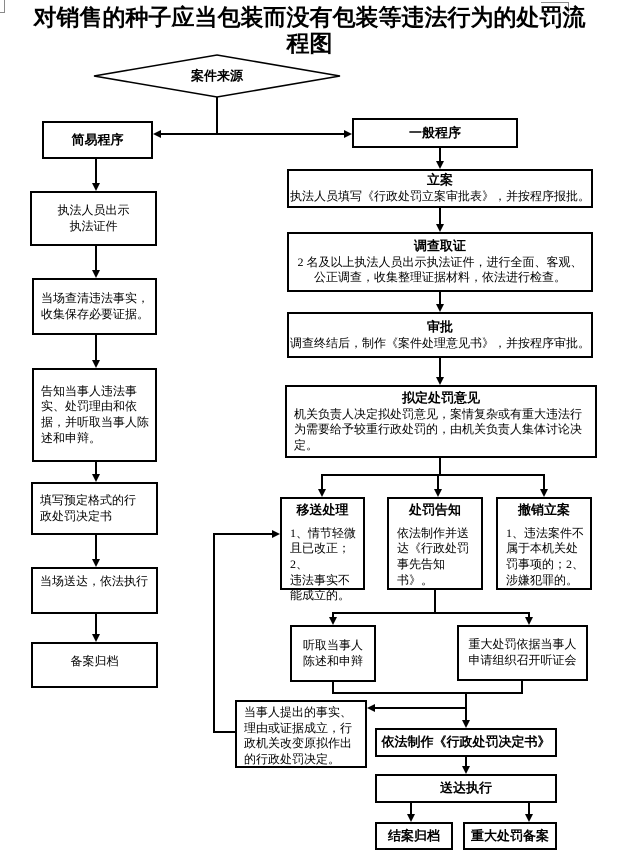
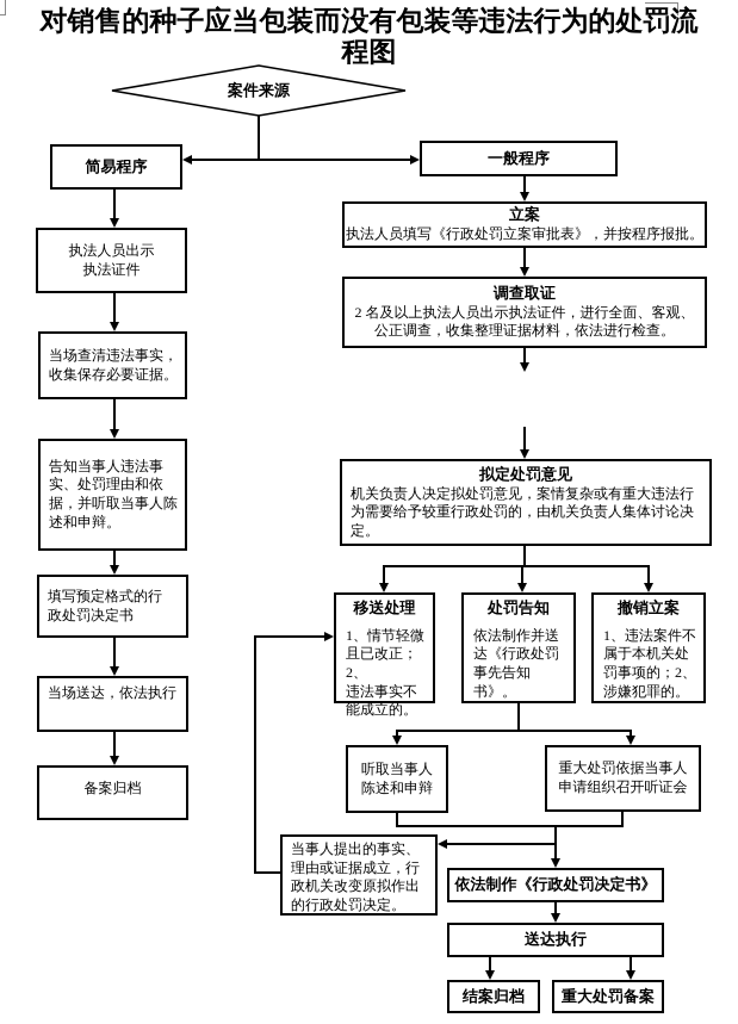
  对销售的种子应当包装而没有包装等违法行为的处罚流
  程图
  案件来源
  简易程序
  执法人员出示
  执法证件
  当场查清违法事实，
  收集保存必要证据。
  告知当事人违法事
  实、处罚理由和依
  据，并听取当事人陈
  述和申辩。
  填写预定格式的行
  政处罚决定书
  当场送达，依法执行
  备案归档
  一般程序
  立案
  执法人员填写《行政处罚立案审批表》，并按程序报批。
  调查取证
  2 名及以上执法人员出示执法证件，进行全面、客观、
  公正调查，收集整理证据材料，依法进行检查。
- 审批
- 调查终结后，制作《案件处理意见书》，并按程序审批。
  拟定处罚意见
  机关负责人决定拟处罚意见，案情复杂或有重大违法行
  为需要给予较重行政处罚的，由机关负责人集体讨论决
  定。
  移送处理
  1、情节轻微
  且已改正；2、
  违法事实不
  能成立的。
  处罚告知
  依法制作并送
  达《行政处罚
  事先告知书》。
  撤销立案
  1、违法案件不
  属于本机关处
  罚事项的；2、
  涉嫌犯罪的。
  听取当事人
  陈述和申辩
  重大处罚依据当事人
  申请组织召开听证会
  当事人提出的事实、
  理由或证据成立，行
  政机关改变原拟作出
  的行政处罚决定。
  依法制作《行政处罚决定书》
  送达执行
  结案归档
  重大处罚备案
